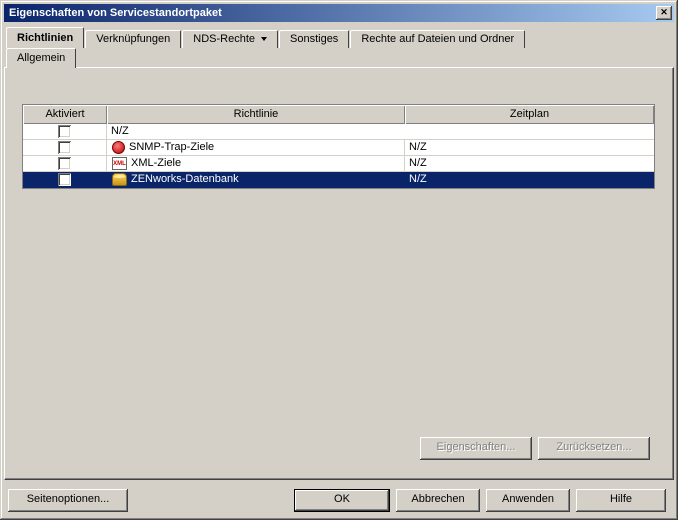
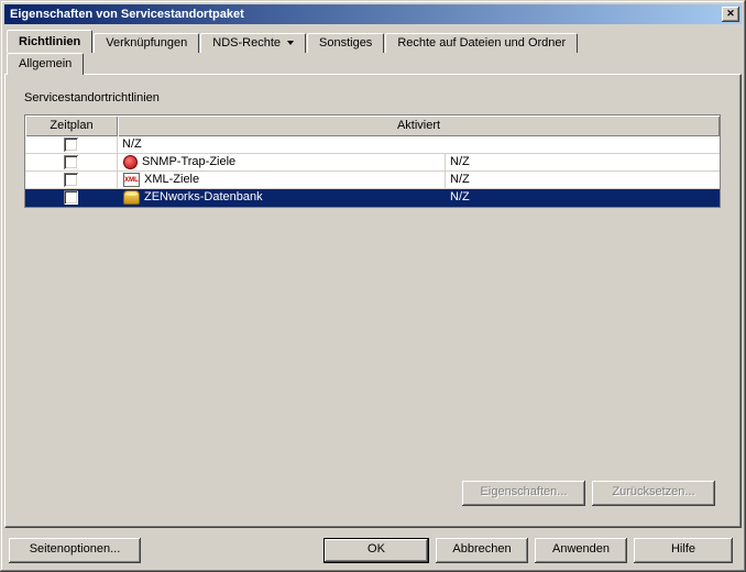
  Eigenschaften von Servicestandortpaket
  ✕
  Richtlinien
  Verknüpfungen
  NDS-Rechte
  Sonstiges
  Rechte auf Dateien und Ordner
  Allgemein
+ Servicestandortrichtlinien
- Aktiviert
+ Zeitplan
- Richtlinie
- Zeitplan
+ Aktiviert
  N/Z
  SNMP-Trap-Ziele
  N/Z
  XML-Ziele
  N/Z
  ZENworks-Datenbank
  N/Z
  Eigenschaften...
  Zurücksetzen...
  Seitenoptionen...
  OK
  Abbrechen
  Anwenden
  Hilfe
